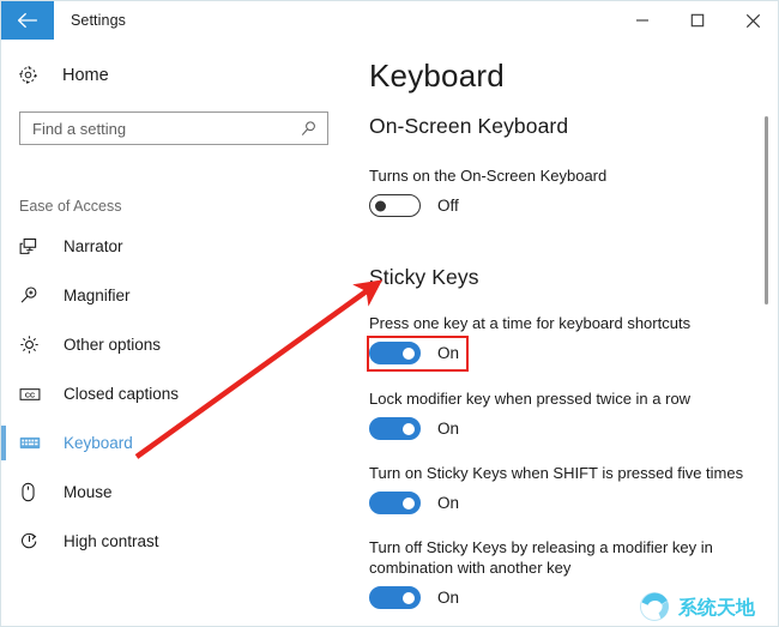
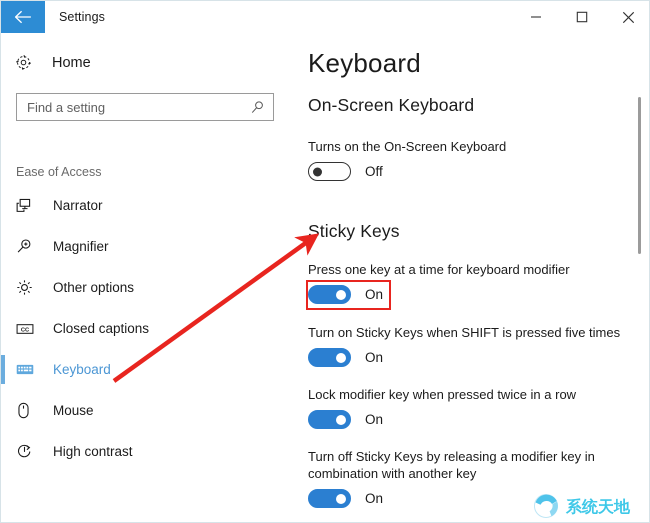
  Settings
  Home
  Find a setting
  Ease of Access
  Narrator
  Magnifier
  Other options
  Closed captions
  Keyboard
  Mouse
  High contrast
  Keyboard
  On-Screen Keyboard
  Turns on the On-Screen Keyboard
  Off
  Sticky Keys
- Press one key at a time for keyboard shortcuts
+ Press one key at a time for keyboard modifier
  On
- Lock modifier key when pressed twice in a row
+ Turn on Sticky Keys when SHIFT is pressed five times
  On
- Turn on Sticky Keys when SHIFT is pressed five times
+ Lock modifier key when pressed twice in a row
  On
  Turn off Sticky Keys by releasing a modifier key in combination with another key
  On
  系统天地
